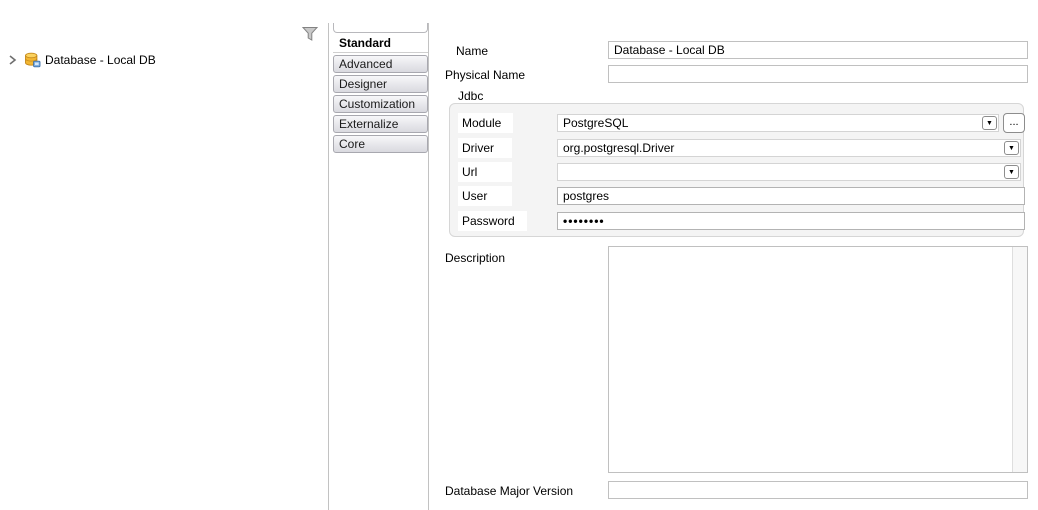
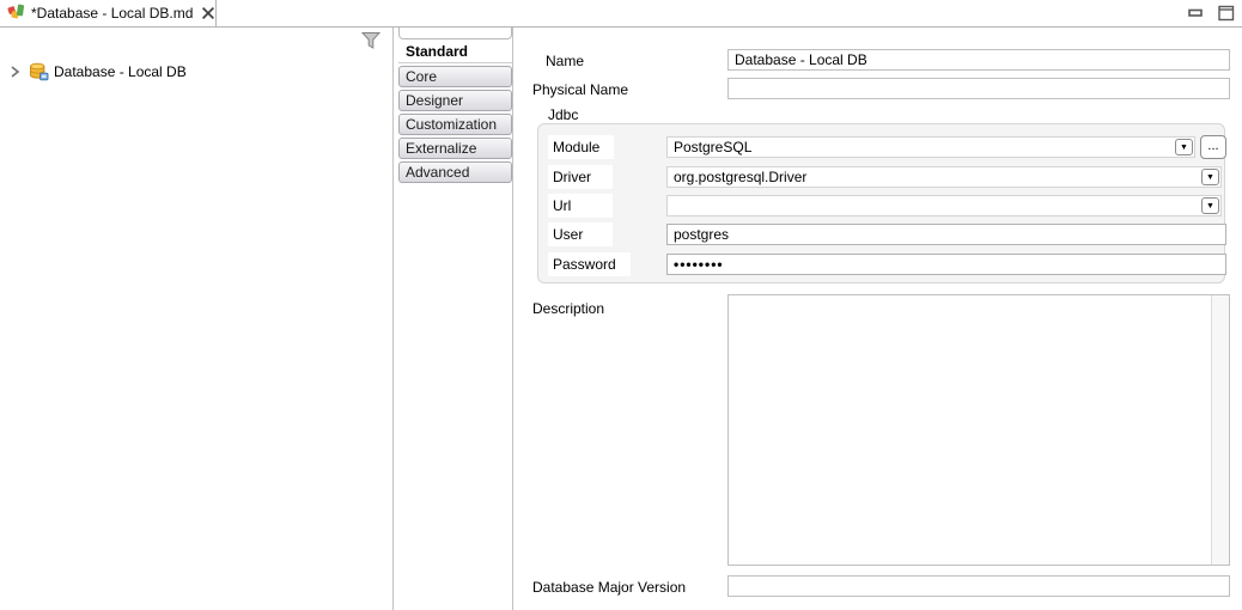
+ *Database - Local DB.md
  Database - Local DB
  Standard
- Advanced
+ Core
  Designer
  Customization
  Externalize
- Core
+ Advanced
  Name
  Database - Local DB
  Physical Name
  Jdbc
  Module
  PostgreSQL
  ...
  Driver
  org.postgresql.Driver
  Url
  User
  postgres
  Password
  ••••••••
  Description
  Database Major Version
